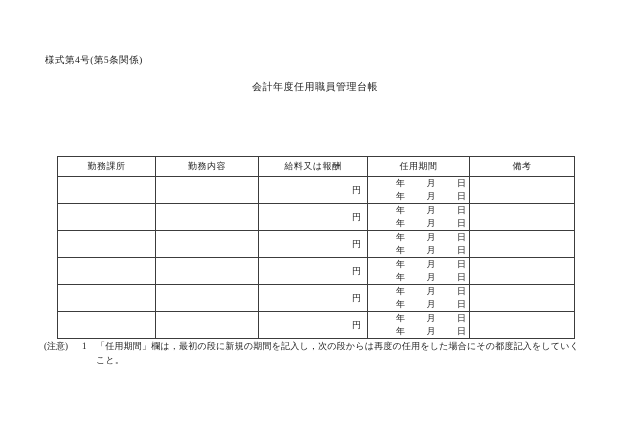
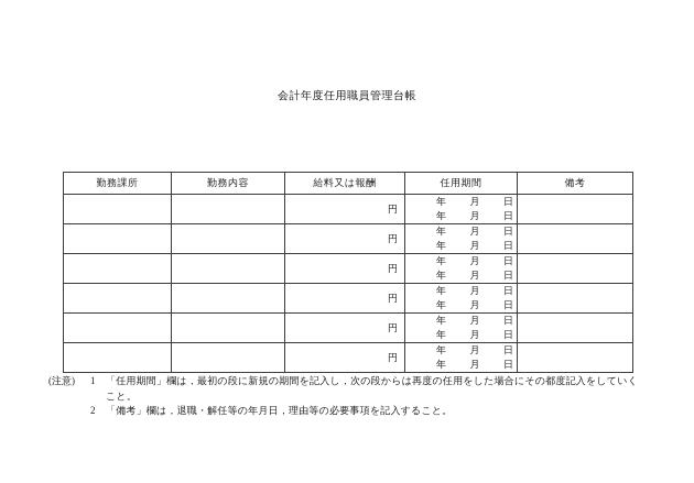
- 様式第4号(第5条関係)
  会計年度任用職員管理台帳
  勤務課所	勤務内容	給料又は報酬	任用期間	備考
  		円	年 月 日 年 月 日
  		円	年 月 日 年 月 日
  		円	年 月 日 年 月 日
  		円	年 月 日 年 月 日
  		円	年 月 日 年 月 日
  		円	年 月 日 年 月 日
  (注意)
  1
  「任用期間」欄は，最初の段に新規の期間を記入し，次の段からは再度の任用をした場合にその都度記入をしていくこと。
+ 2
+ 「備考」欄は，退職・解任等の年月日，理由等の必要事項を記入すること。
